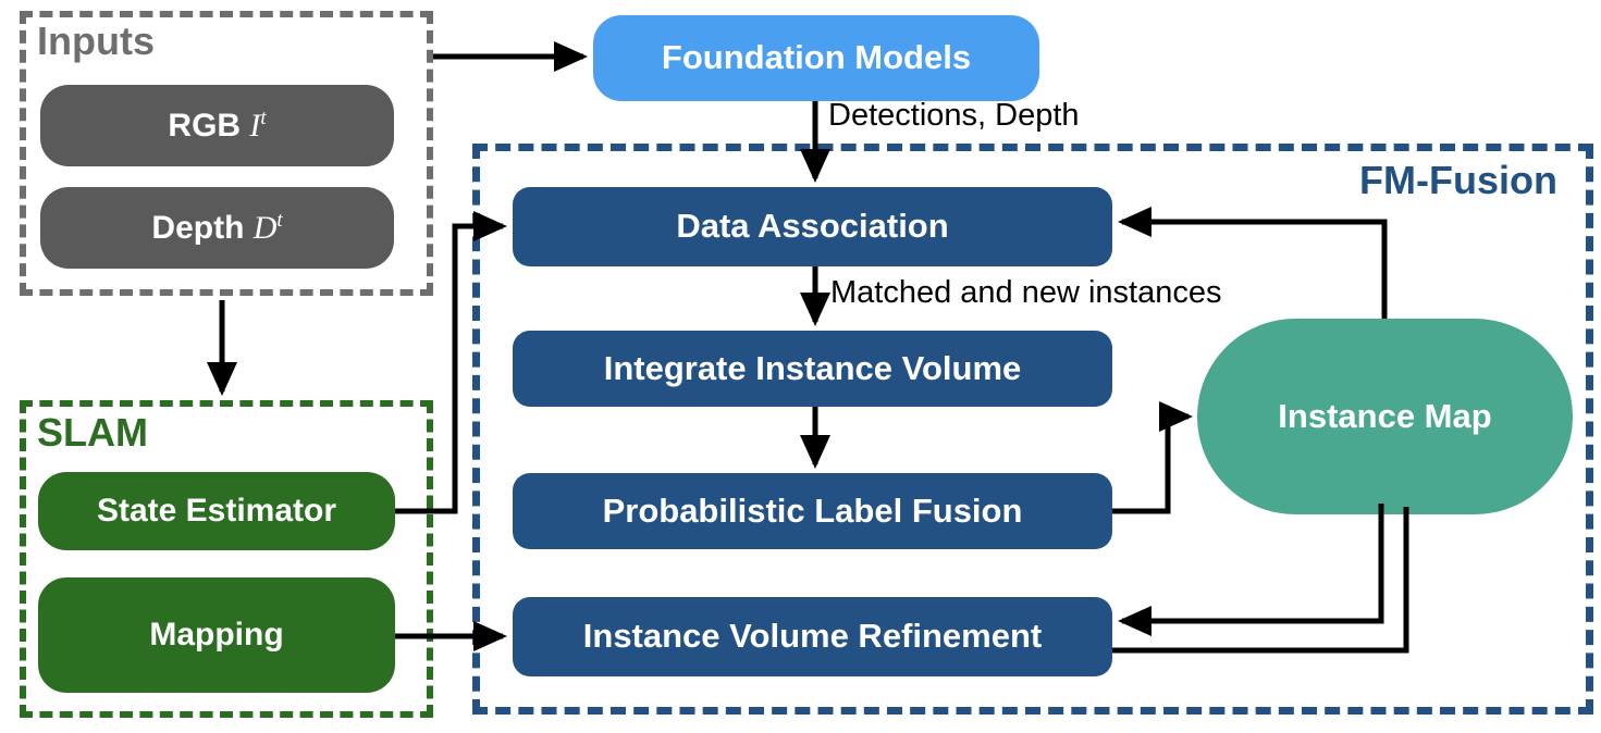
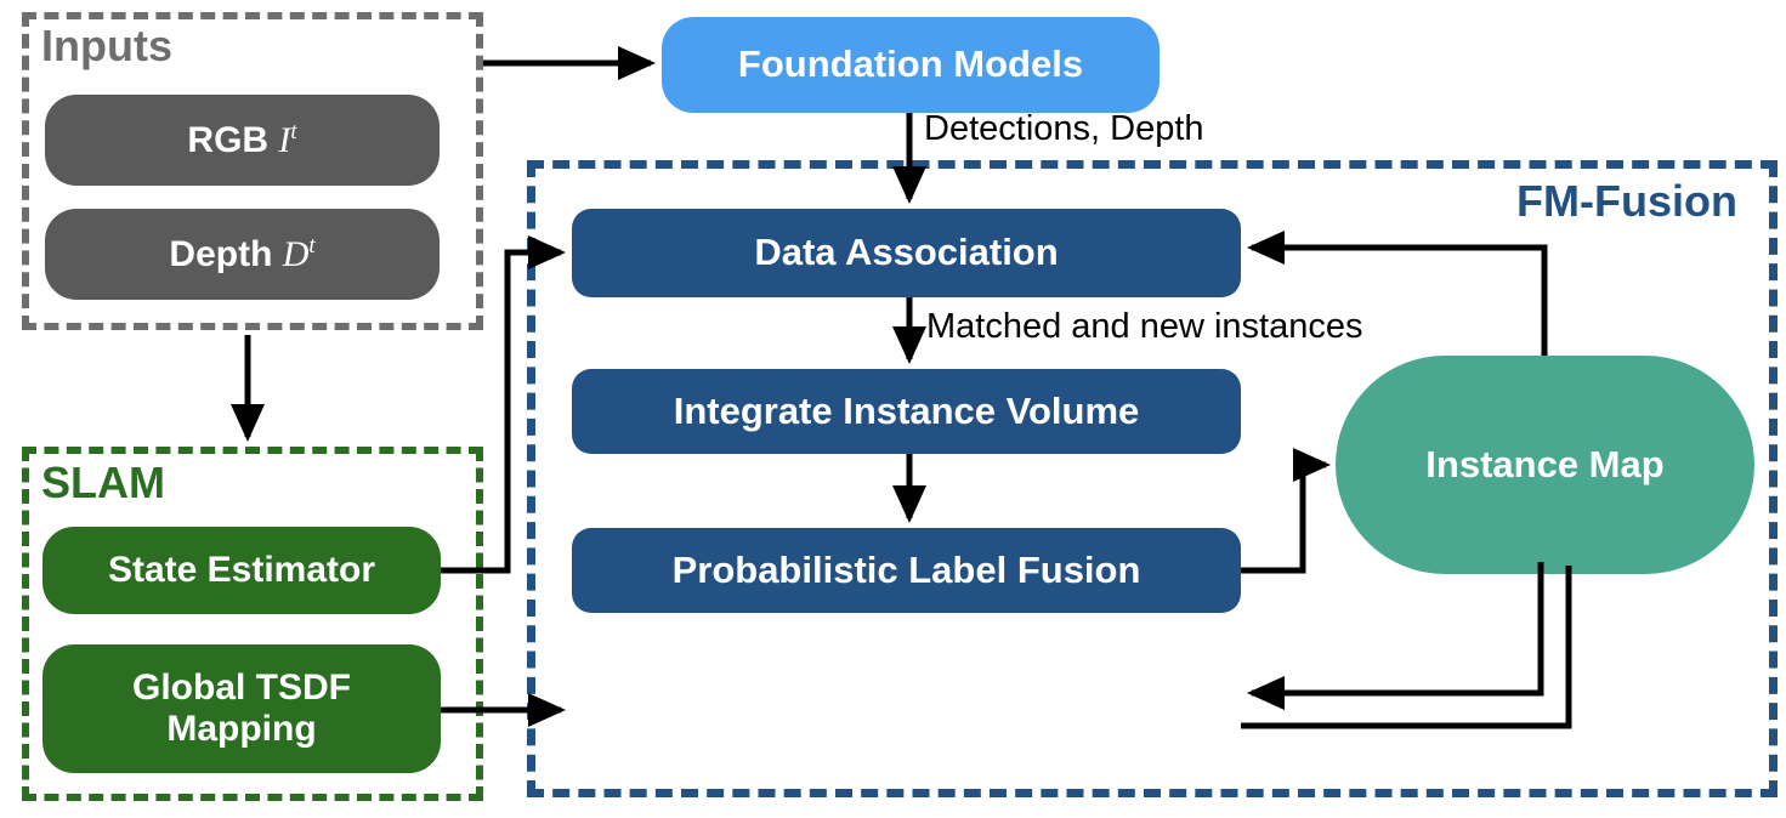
  Inputs
  RGB It
  Depth Dt
  SLAM
  State Estimator
+ Global TSDF
  Mapping
  FM-Fusion
  Foundation Models
  Data Association
  Integrate Instance Volume
  Probabilistic Label Fusion
- Instance Volume Refinement
  Instance Map
  Detections, Depth
  Matched and new instances
